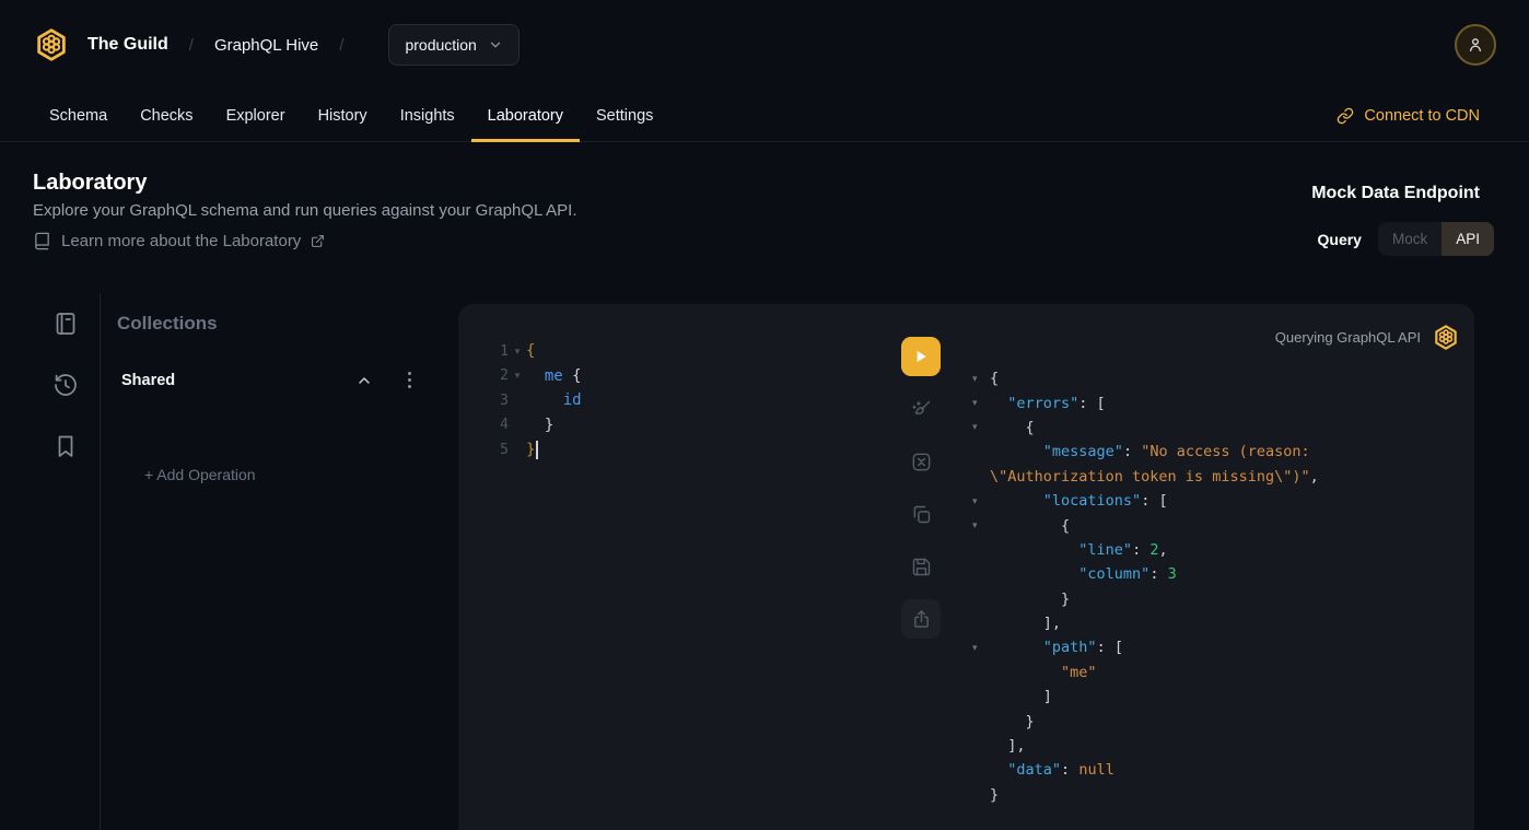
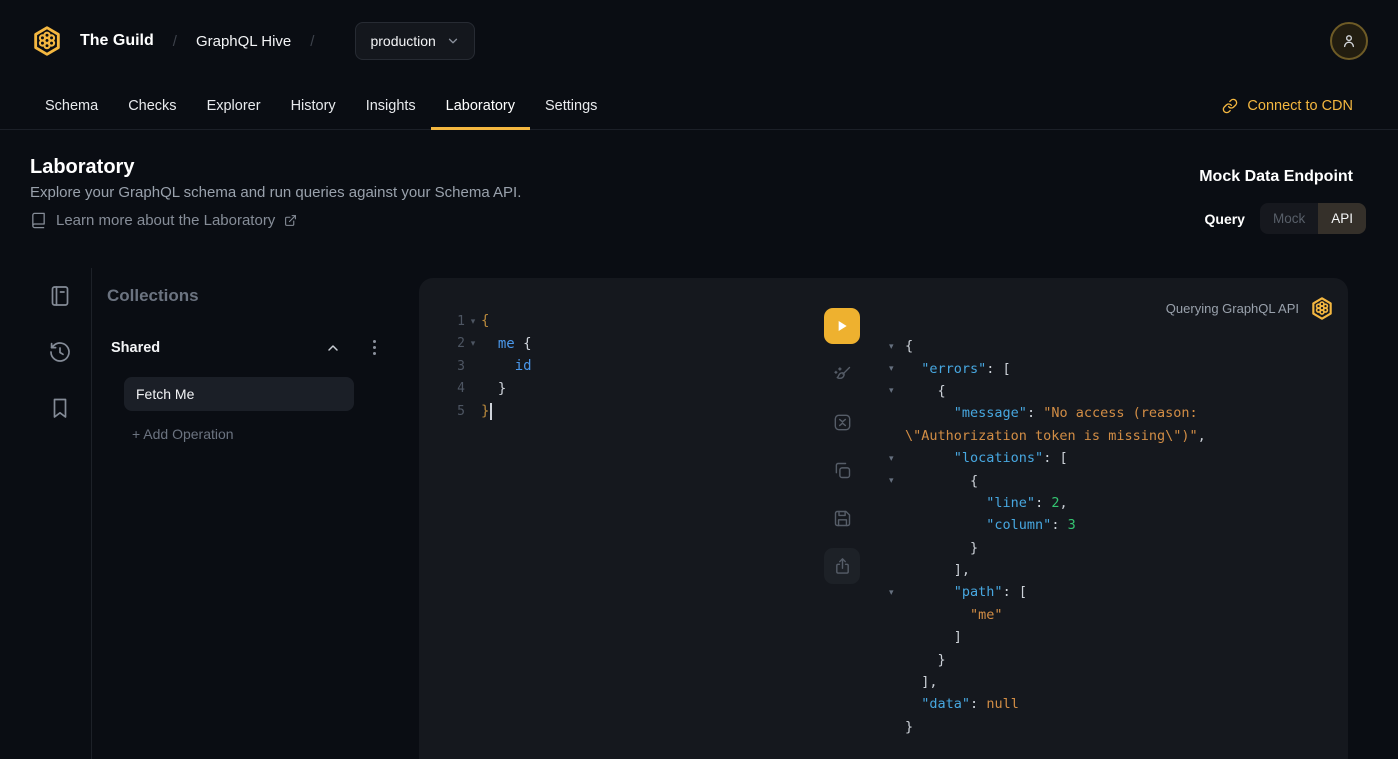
  The Guild
  /
  GraphQL Hive
  /
  production
  Schema
  Checks
  Explorer
  History
  Insights
  Laboratory
  Settings
  Connect to CDN
  Laboratory
- Explore your GraphQL schema and run queries against your GraphQL API.
+ Explore your GraphQL schema and run queries against your Schema API.
  Learn more about the Laboratory
  Mock Data Endpoint
  Query
  Mock
  API
  Collections
  Shared
+ Fetch Me
  + Add Operation
  1
  ▾
  {
  2
  ▾
  me {
  3
  id
  4
  }
  5
  }
  Querying GraphQL API
  ▾
  {
  ▾
  "errors": [
  ▾
  {
  "message": "No access (reason:
  \"Authorization token is missing\")",
  ▾
  "locations": [
  ▾
  {
  "line": 2,
  "column": 3
  }
  ],
  ▾
  "path": [
  "me"
  ]
  }
  ],
  "data": null
  }
